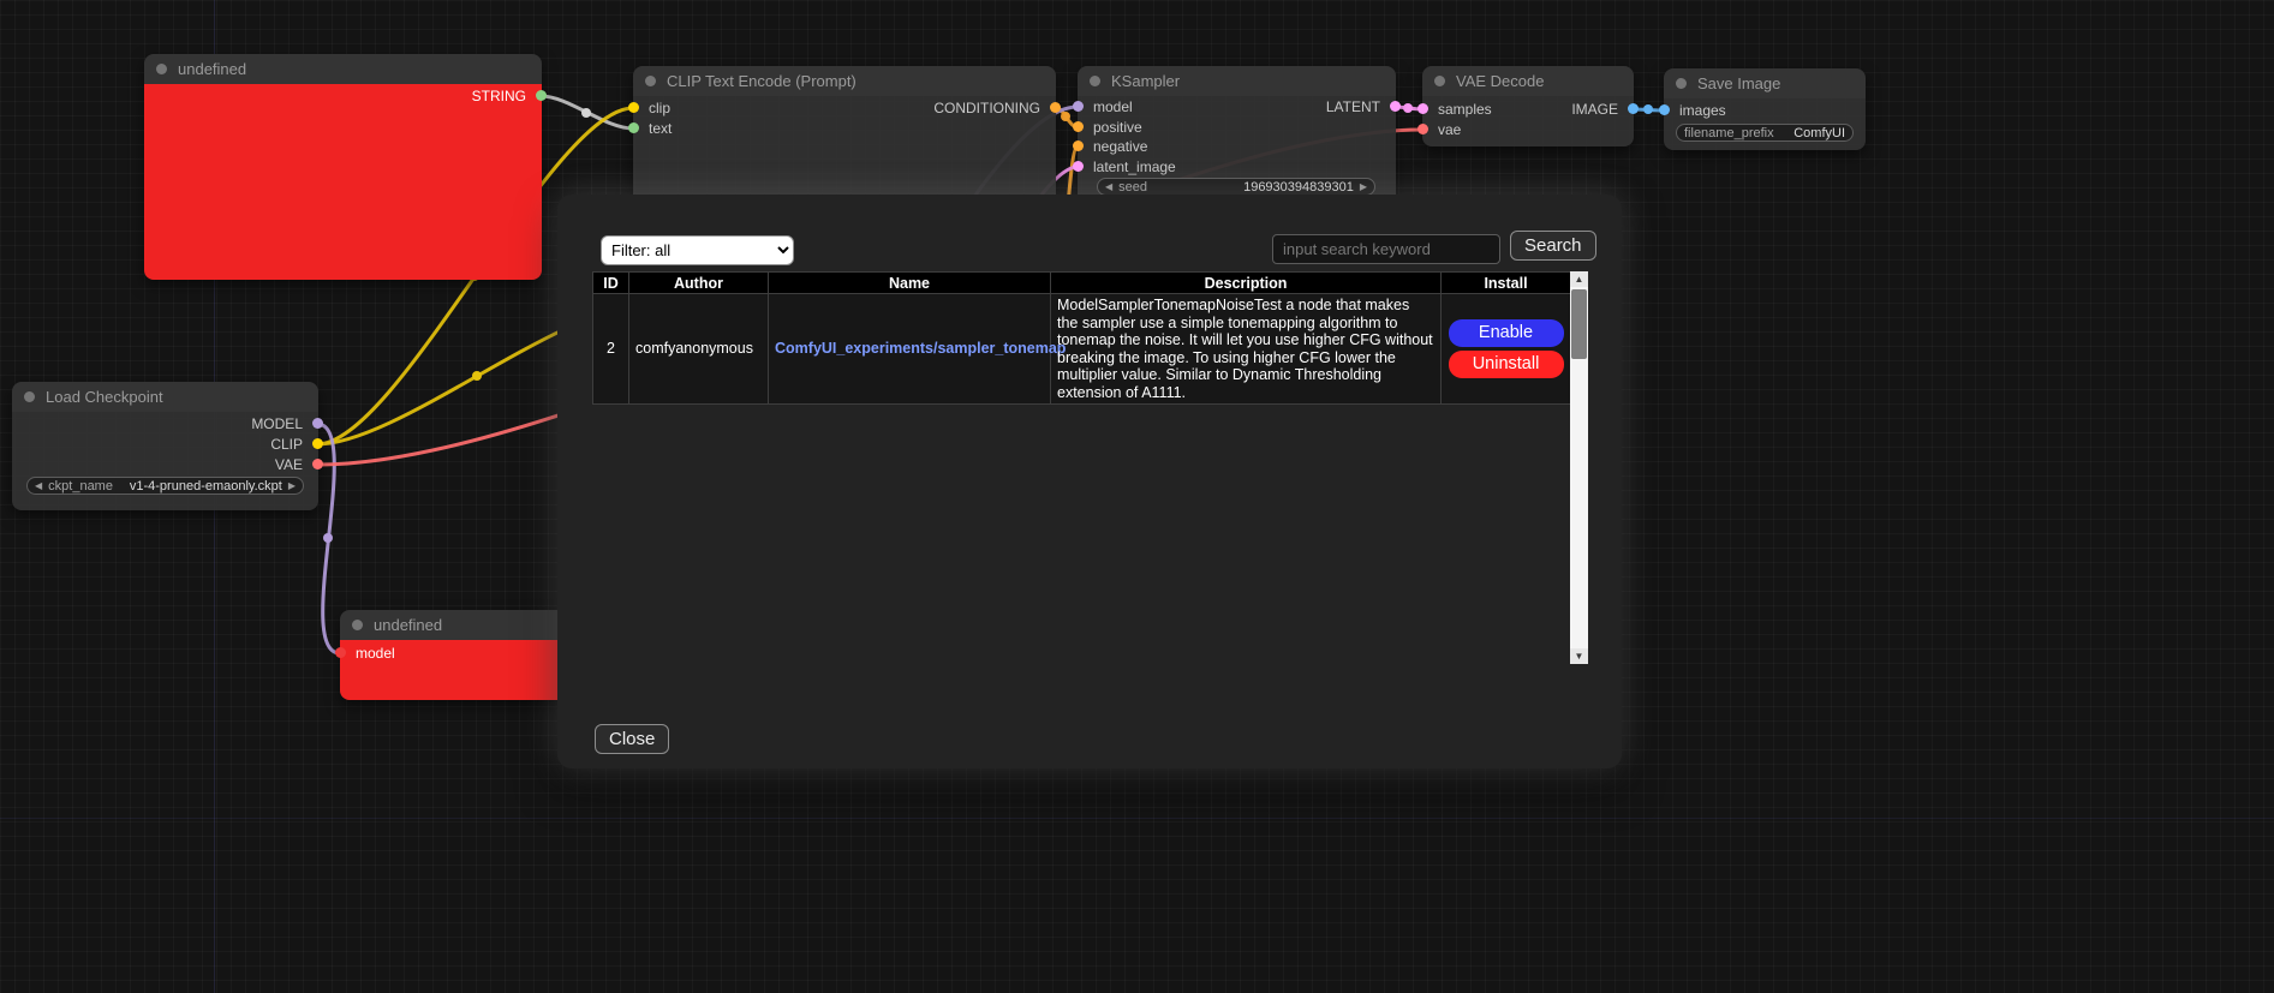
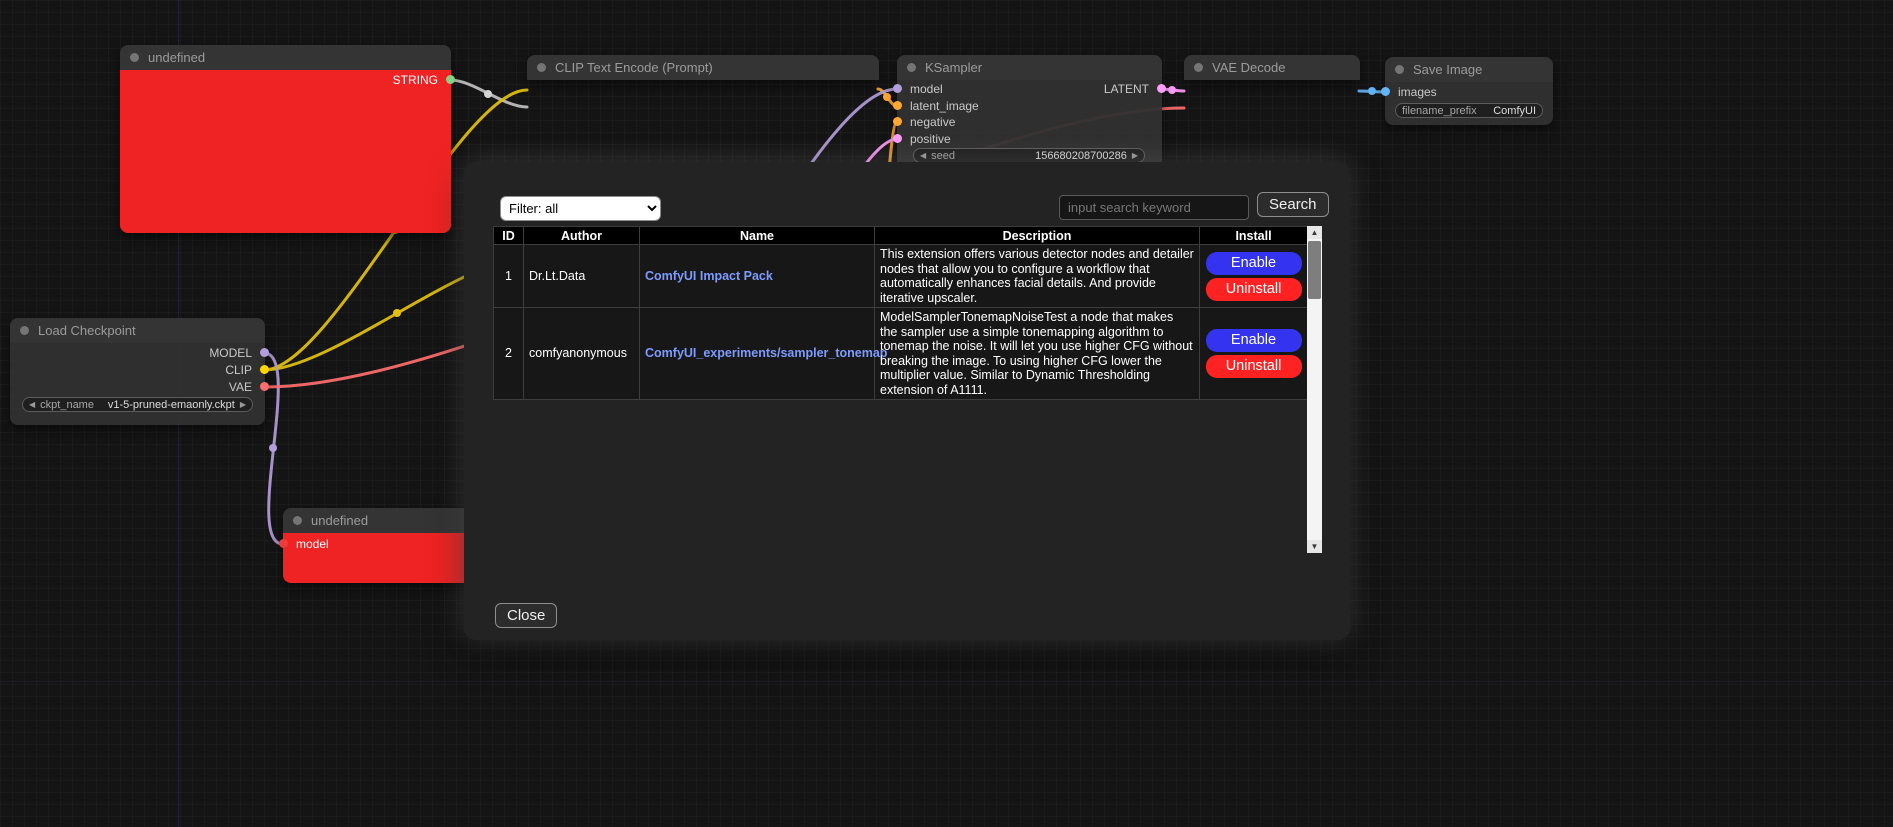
  undefined
  STRING
  CLIP Text Encode (Prompt)
- clip
- text
- CONDITIONING
  KSampler
  model
- positive
+ latent_image
  negative
- latent_image
+ positive
  LATENT
  ◀
  seed
- 196930394839301
+ 156680208700286
  ▶
  VAE Decode
- samples
- vae
- IMAGE
  Save Image
  images
  filename_prefix
  ComfyUI
  Load Checkpoint
  MODEL
  CLIP
  VAE
  ◀
  ckpt_name
- v1-4-pruned-emaonly.ckpt
+ v1-5-pruned-emaonly.ckpt
  ▶
  undefined
  model
  Filter: all
  input search keyword
  Search
  ID	Author	Name	Description	Install
+ 1	Dr.Lt.Data	ComfyUI Impact Pack	This extension offers various detector nodes and detailer nodes that allow you to configure a workflow that automatically enhances facial details. And provide iterative upscaler.	EnableUninstall
  2	comfyanonymous	ComfyUI_experiments/sampler_tonemap	ModelSamplerTonemapNoiseTest a node that makes the sampler use a simple tonemapping algorithm to tonemap the noise. It will let you use higher CFG without breaking the image. To using higher CFG lower the multiplier value. Similar to Dynamic Thresholding extension of A1111.	EnableUninstall
  ▲
  ▼
  Close
